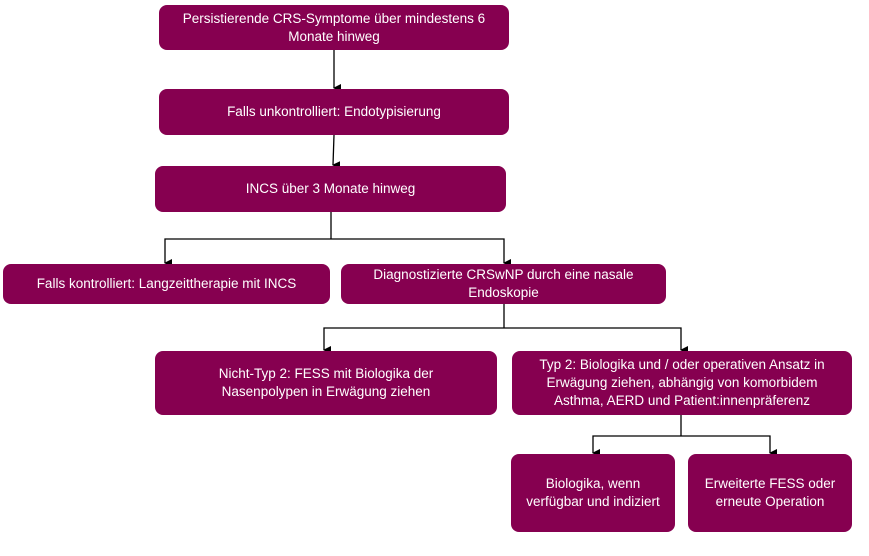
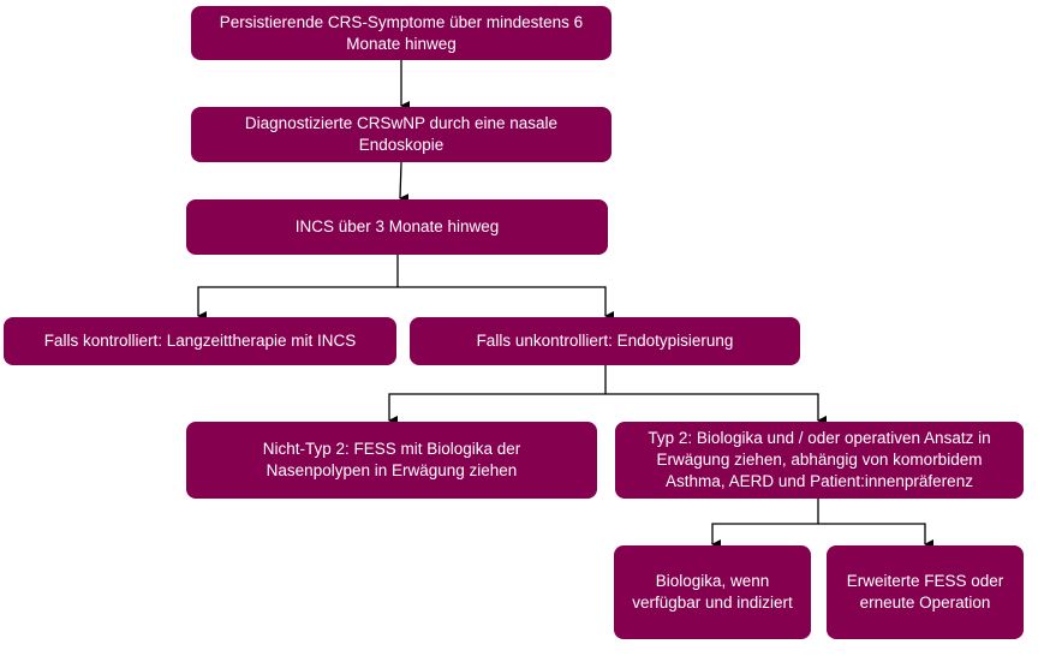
  Persistierende CRS-Symptome über mindestens 6 Monate hinweg
- Falls unkontrolliert: Endotypisierung
+ Diagnostizierte CRSwNP durch eine nasale Endoskopie
  INCS über 3 Monate hinweg
  Falls kontrolliert: Langzeittherapie mit INCS
- Diagnostizierte CRSwNP durch eine nasale Endoskopie
+ Falls unkontrolliert: Endotypisierung
  Nicht-Typ 2: FESS mit Biologika der Nasenpolypen in Erwägung ziehen
  Typ 2: Biologika und / oder operativen Ansatz in Erwägung ziehen, abhängig von komorbidem Asthma, AERD und Patient:innenpräferenz
  Biologika, wenn verfügbar und indiziert
  Erweiterte FESS oder erneute Operation
